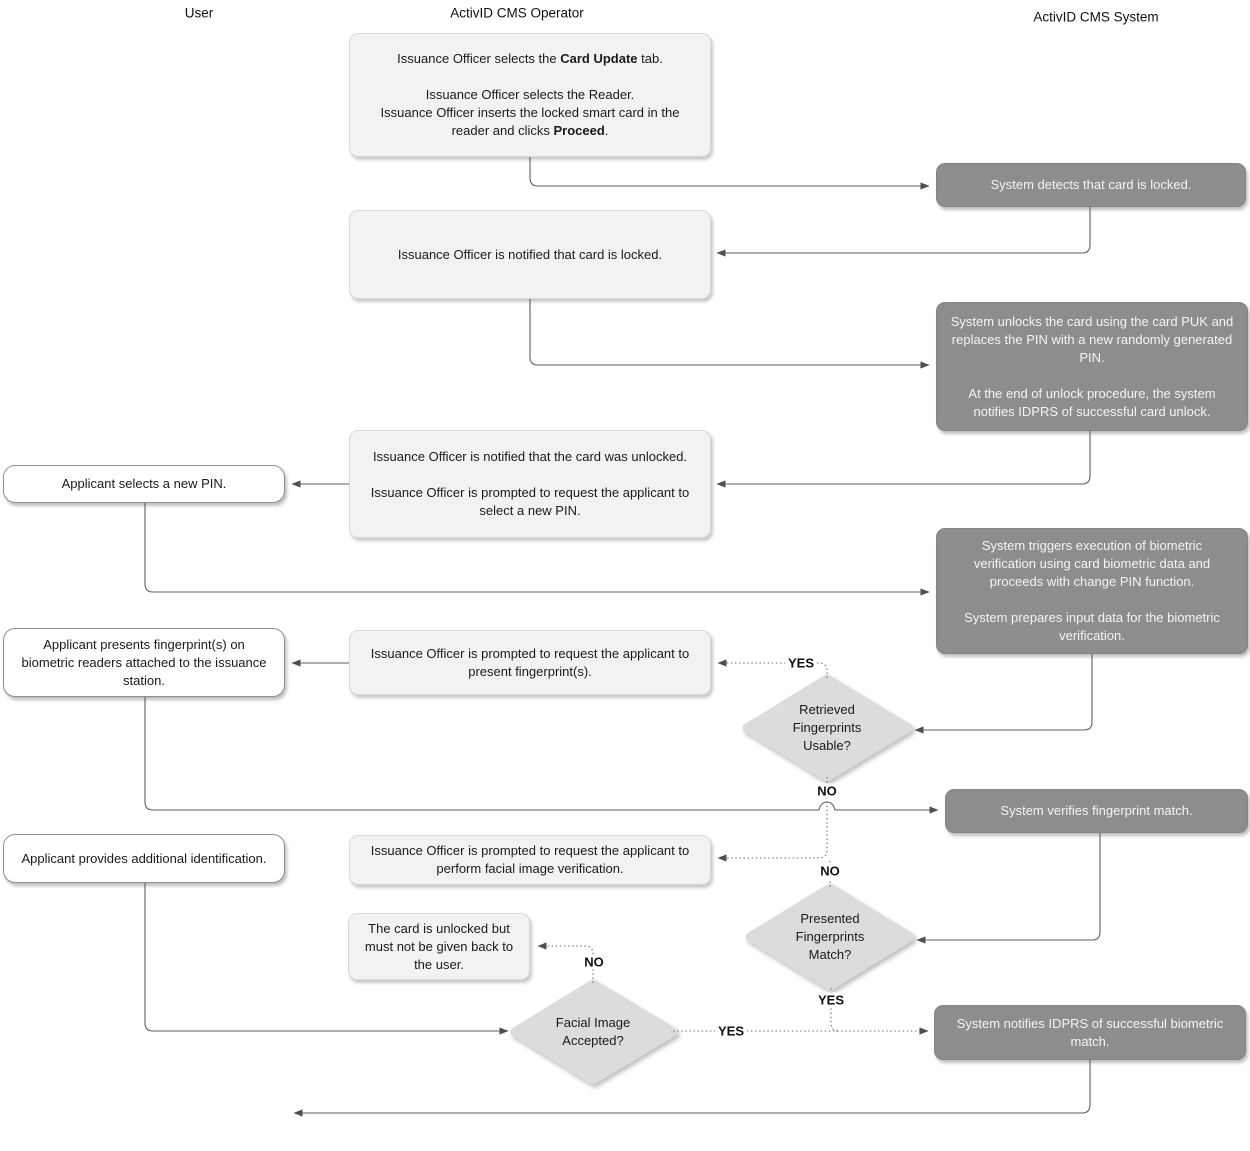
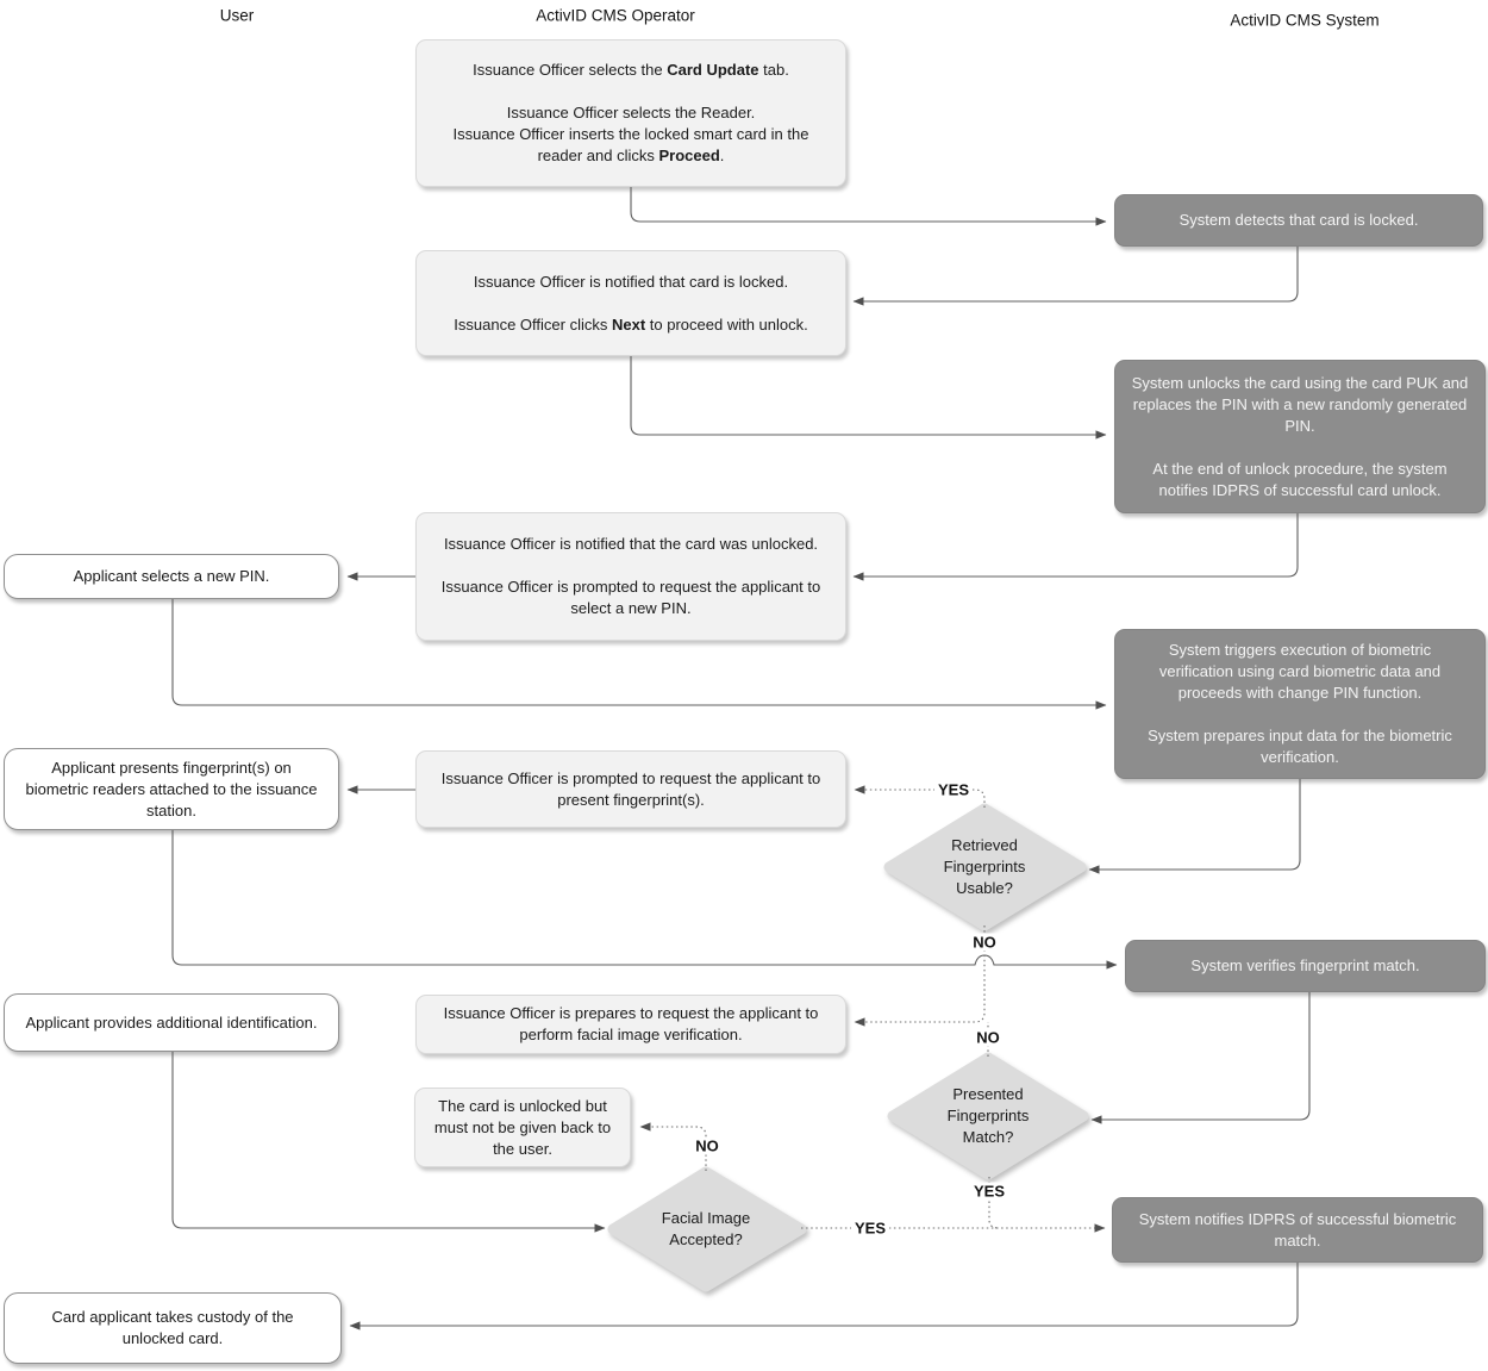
  User
  ActivID CMS Operator
  ActivID CMS System
  Issuance Officer selects the Card Update tab.
  Issuance Officer selects the Reader.
  Issuance Officer inserts the locked smart card in the reader and clicks Proceed.
  Issuance Officer is notified that card is locked.
+ Issuance Officer clicks Next to proceed with unlock.
  Issuance Officer is notified that the card was unlocked.
  Issuance Officer is prompted to request the applicant to select a new PIN.
  Issuance Officer is prompted to request the applicant to present fingerprint(s).
- Issuance Officer is prompted to request the applicant to perform facial image verification.
+ Issuance Officer is prepares to request the applicant to perform facial image verification.
  The card is unlocked but must not be given back to the user.
  System detects that card is locked.
  System unlocks the card using the card PUK and replaces the PIN with a new randomly generated PIN.
  At the end of unlock procedure, the system notifies IDPRS of successful card unlock.
  System triggers execution of biometric verification using card biometric data and proceeds with change PIN function.
  System prepares input data for the biometric verification.
  System verifies fingerprint match.
  System notifies IDPRS of successful biometric match.
  Applicant selects a new PIN.
  Applicant presents fingerprint(s) on biometric readers attached to the issuance station.
  Applicant provides additional identification.
+ Card applicant takes custody of the unlocked card.
  Retrieved
  Fingerprints
  Usable?
  Presented
  Fingerprints
  Match?
  Facial Image
  Accepted?
  YES
  NO
  NO
  YES
  NO
  YES
